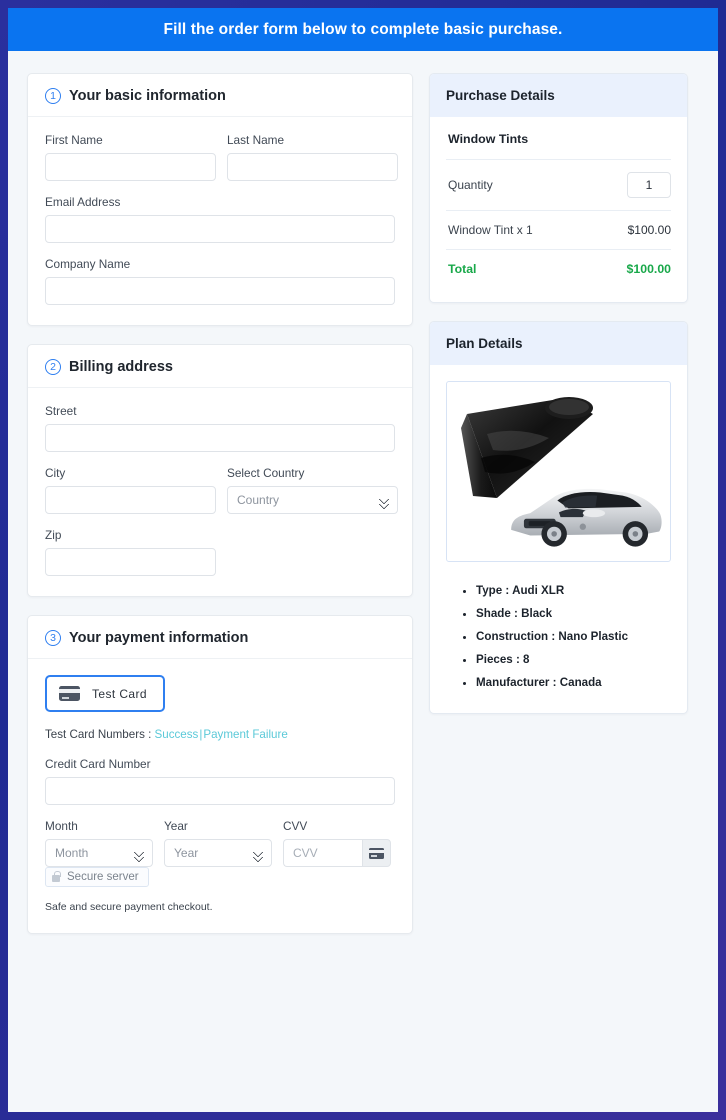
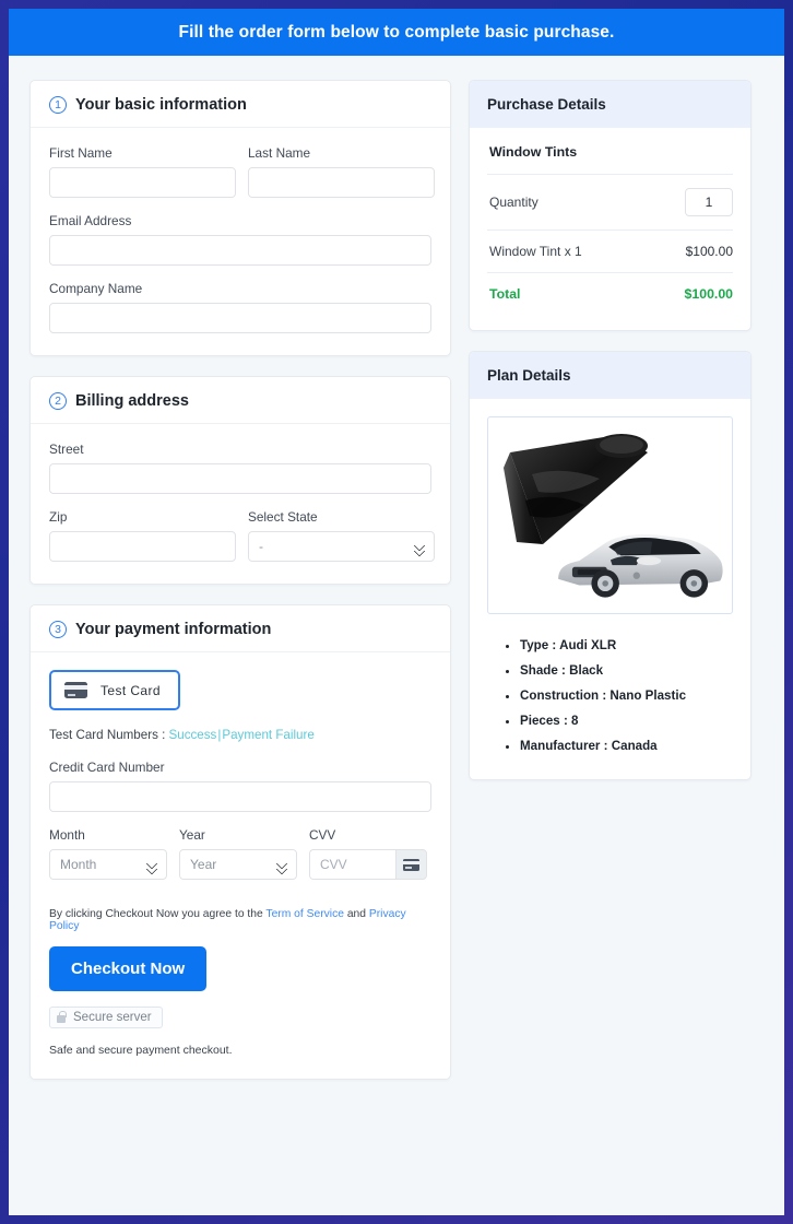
  Fill the order form below to complete basic purchase.
  1
  Your basic information
  First Name
  Last Name
  Email Address
  Company Name
  2
  Billing address
  Street
- City
- Select Country
- Country
  Zip
+ Select State
+ -
  3
  Your payment information
  Test Card
  Test Card Numbers : Success|Payment Failure
  Credit Card Number
  Month
  Month
  Year
  Year
  CVV
  CVV
+ By clicking Checkout Now you agree to the Term of Service and Privacy Policy
+ Checkout Now
  Secure server
  Safe and secure payment checkout.
  Purchase Details
  Window Tints
  Quantity
  1
  Window Tint x 1
  $100.00
  Total
  $100.00
  Plan Details
  Type : Audi XLR
  Shade : Black
  Construction : Nano Plastic
  Pieces : 8
  Manufacturer : Canada
